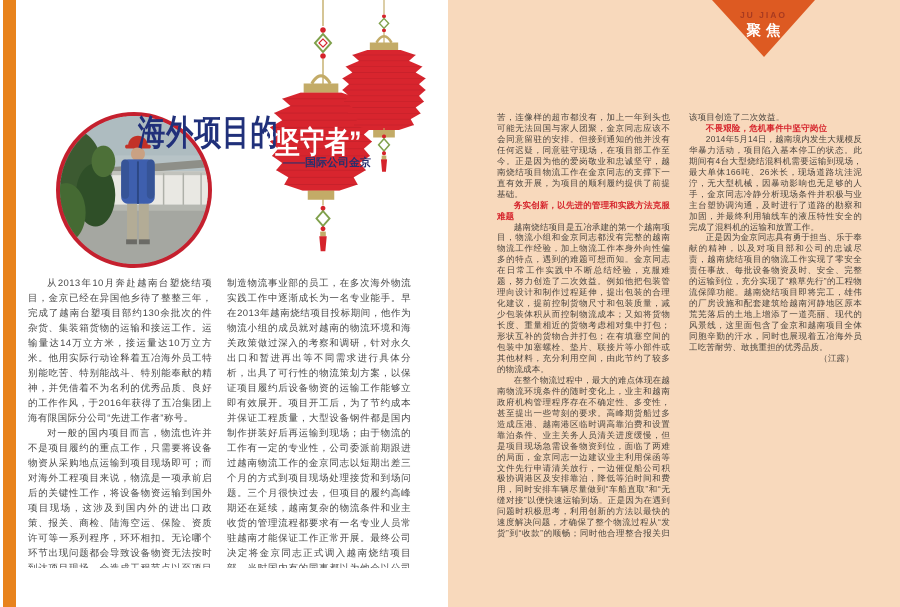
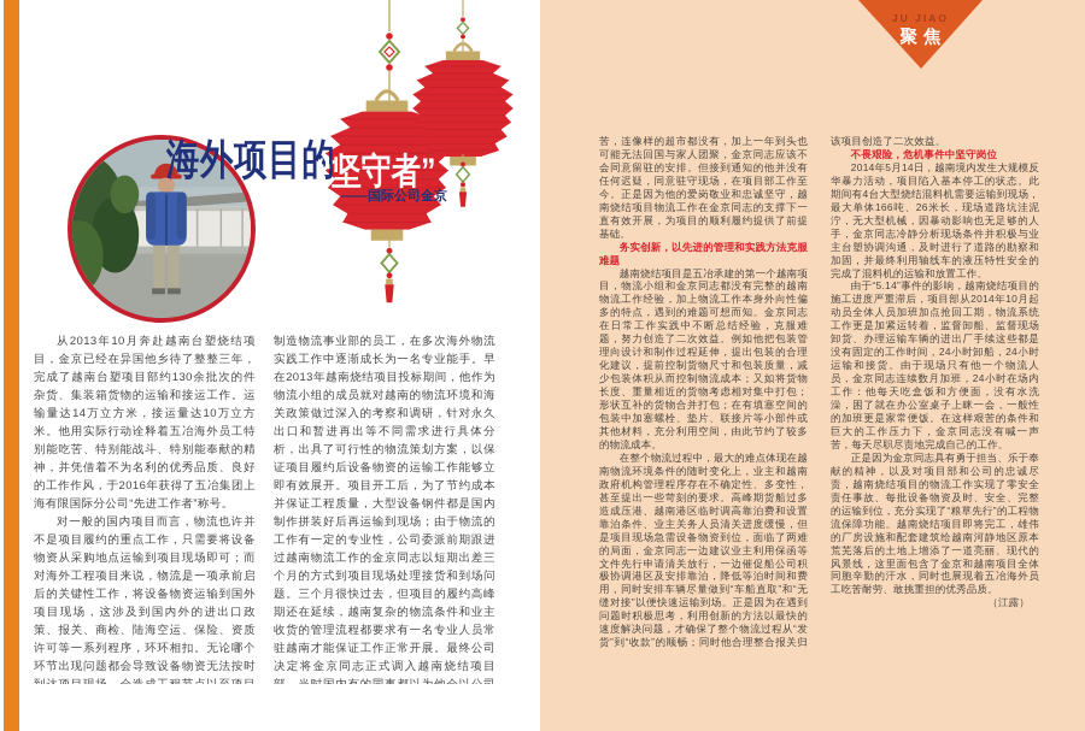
  JU JIAO
  聚焦
  海外项目的
  “坚守者”
  ——国际公司金京
  从2013年10月奔赴越南台塑烧结项目，金京已经在异国他乡待了整整三年，完成了越南台塑项目部约130余批次的件杂货、集装箱货物的运输和接运工作。运输量达14万立方米，接运量达10万立方米。他用实际行动诠释着五冶海外员工特别能吃苦、特别能战斗、特别能奉献的精神，并凭借着不为名利的优秀品质、良好的工作作风，于2016年获得了五冶集团上海有限国际分公司“先进工作者”称号。
  对一般的国内项目而言，物流也许并不是项目履约的重点工作，只需要将设备物资从采购地点运输到项目现场即可；而对海外工程项目来说，物流是一项承前启后的关键性工作，将设备物资运输到国外项目现场，这涉及到国内外的进出口政策、报关、商检、陆海空运、保险、资质许可等一系列程序，环环相扣。无论哪个环节出现问题都会导致设备物资无法按时
  制造物流事业部的员工，在多次海外物流实践工作中逐渐成长为一名专业能手。早在2013年越南烧结项目投标期间，他作为物流小组的成员就对越南的物流环境和海关政策做过深入的考察和调研，针对永久出口和暂进再出等不同需求进行具体分析，出具了可行性的物流策划方案，以保证项目履约后设备物资的运输工作能够立即有效展开。项目开工后，为了节约成本并保证工程质量，大型设备钢件都是国内制作拼装好后再运输到现场；由于物流的工作有一定的专业性，公司委派前期跟进过越南物流工作的金京同志以短期出差三个月的方式到项目现场处理接货和到场问题。三个月很快过去，但项目的履约高峰期还在延续，越南复杂的物流条件和业主收货的管理流程都要求有一名专业人员常驻越南才能保证工作正常开展。最终公司决定将金京同志正式调入越南烧结项目
  苦，连像样的超市都没有，加上一年到头也可能无法回国与家人团聚，金京同志应该不会同意留驻的安排。但接到通知的他并没有任何迟疑，同意驻守现场，在项目部工作至今。正是因为他的爱岗敬业和忠诚坚守，越南烧结项目物流工作在金京同志的支撑下一直有效开展，为项目的顺利履约提供了前提基础。
  务实创新，以先进的管理和实践方法克服难题
  越南烧结项目是五冶承建的第一个越南项目，物流小组和金京同志都没有完整的越南物流工作经验，加上物流工作本身外向性偏多的特点，遇到的难题可想而知。金京同志在日常工作实践中不断总结经验，克服难题，努力创造了二次效益。例如他把包装管理向设计和制作过程延伸，提出包装的合理化建议，提前控制货物尺寸和包装质量，减少包装体积从而控制物流成本；又如将货物长度、重量相近的货物考虑相对集中打包；形状互补的货物合并打包；在有填塞空间的包装中加塞螺栓、垫片、联接片等小部件或其他材料，充分利用空间，由此节约了较多的物流成本。
  在整个物流过程中，最大的难点体现在越南物流环境条件的随时变化上，业主和越南政府机构管理程序存在不确定性、多变性，甚至提出一些苛刻的要求。高峰期货船过多造成压港、越南港区临时调高靠泊费和设置靠泊条件、业主关务人员清关进度缓慢，但是项目现场急需设备物资到位，面临了两难的局面，金京同志一边建议业主利用保函等文件先行申请清关放行，一边催促船公司积极协调港区及安排靠泊，降低等泊时间和费用，同时安排车辆尽量做到“车船直取”和“无缝对接”以便快速运输到场。正是因为在遇到问题时积极思考，利用创新的方法以最快的速度解决问题，才确保了整个物流过程从“发货”到“收款”的顺畅；同时他合理整合报关归
  该项目创造了二次效益。
  不畏艰险，危机事件中坚守岗位
  2014年5月14日，越南境内发生大规模反华暴力活动，项目陷入基本停工的状态。此期间有4台大型烧结混料机需要运输到现场，最大单体166吨、26米长，现场道路坑洼泥泞，无大型机械，因暴动影响也无足够的人手，金京同志冷静分析现场条件并积极与业主台塑协调沟通，及时进行了道路的勘察和加固，并最终利用轴线车的液压特性安全的完成了混料机的运输和放置工作。
+ 由于“5.14”事件的影响，越南烧结项目的施工进度严重滞后，项目部从2014年10月起动员全体人员加班加点抢回工期，物流系统工作更是加紧运转着，监督卸船、监督现场卸货、办理运输车辆的进出厂手续这些都是没有固定的工作时间，24小时卸船，24小时运输和接货。由于现场只有他一个物流人员，金京同志连续数月加班，24小时在场内工作：他每天吃盒饭和方便面，没有水洗澡，困了就在办公室桌子上眯一会，一般性的加班更是家常便饭。在这样艰苦的条件和巨大的工作压力下，金京同志没有喊一声苦，每天尽职尽责地完成自己的工作。
  正是因为金京同志具有勇于担当、乐于奉献的精神，以及对项目部和公司的忠诚尽责，越南烧结项目的物流工作实现了零安全责任事故、每批设备物资及时、安全、完整的运输到位，充分实现了“粮草先行”的工程物流保障功能。越南烧结项目即将完工，雄伟的厂房设施和配套建筑给越南河静地区原本荒芜落后的土地上增添了一道亮丽、现代的风景线，这里面包含了金京和越南项目全体同胞辛勤的汗水，同时也展现着五冶海外员工吃苦耐劳、敢挑重担的优秀品质。
  （江露）
